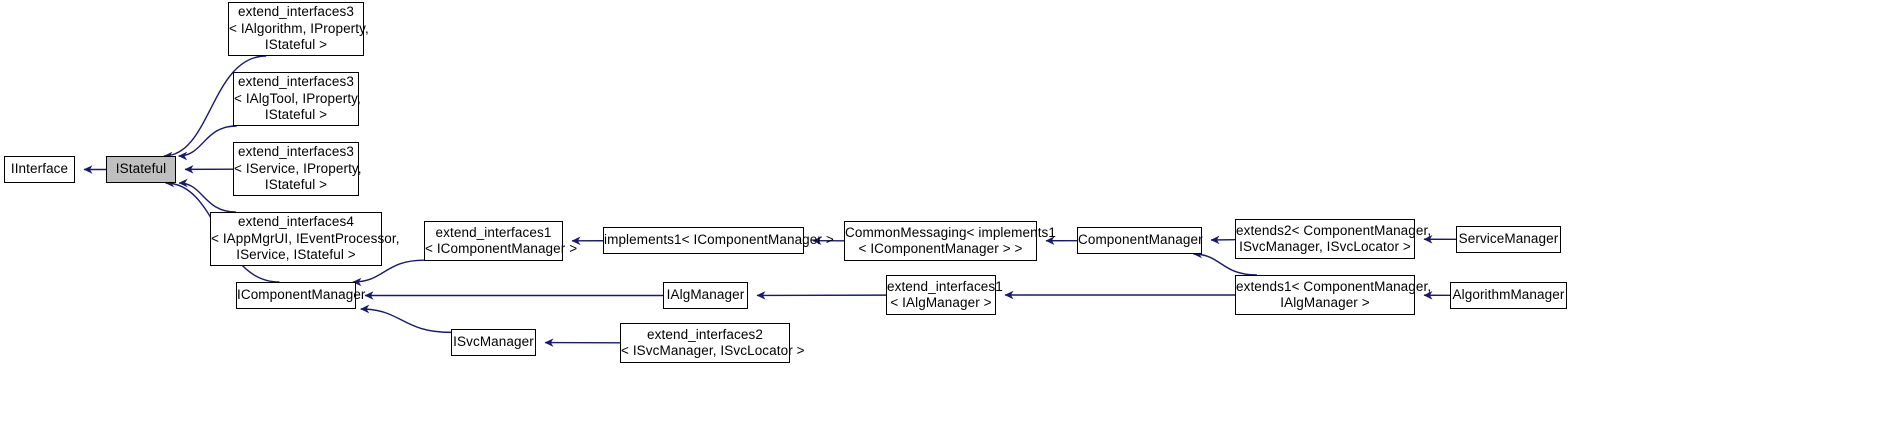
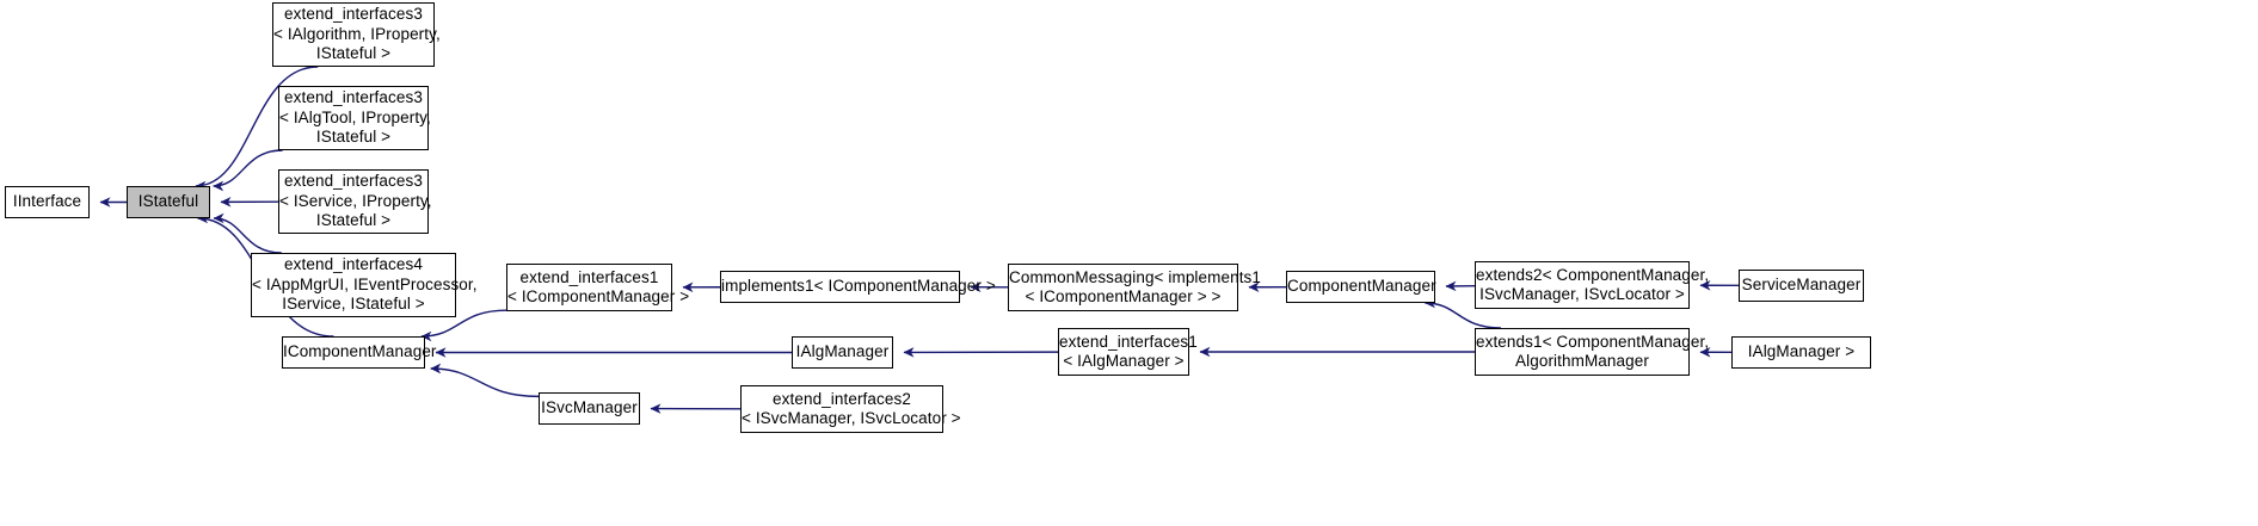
  IInterface
  IStateful
  extend_interfaces3
  < IAlgorithm, IProperty,
  IStateful >
  extend_interfaces3
  < IAlgTool, IProperty,
  IStateful >
  extend_interfaces3
  < IService, IProperty,
  IStateful >
  extend_interfaces4
  < IAppMgrUI, IEventProcessor,
  IService, IStateful >
  IComponentManager
  ISvcManager
  extend_interfaces1
  < IComponentManager >
  extend_interfaces2
  < ISvcManager, ISvcLocator >
  implements1< IComponentManager >
  IAlgManager
  CommonMessaging< implements1
  < IComponentManager > >
  extend_interfaces1
  < IAlgManager >
  ComponentManager
  extends2< ComponentManager,
  ISvcManager, ISvcLocator >
  extends1< ComponentManager,
- IAlgManager >
+ AlgorithmManager
  ServiceManager
- AlgorithmManager
+ IAlgManager >
